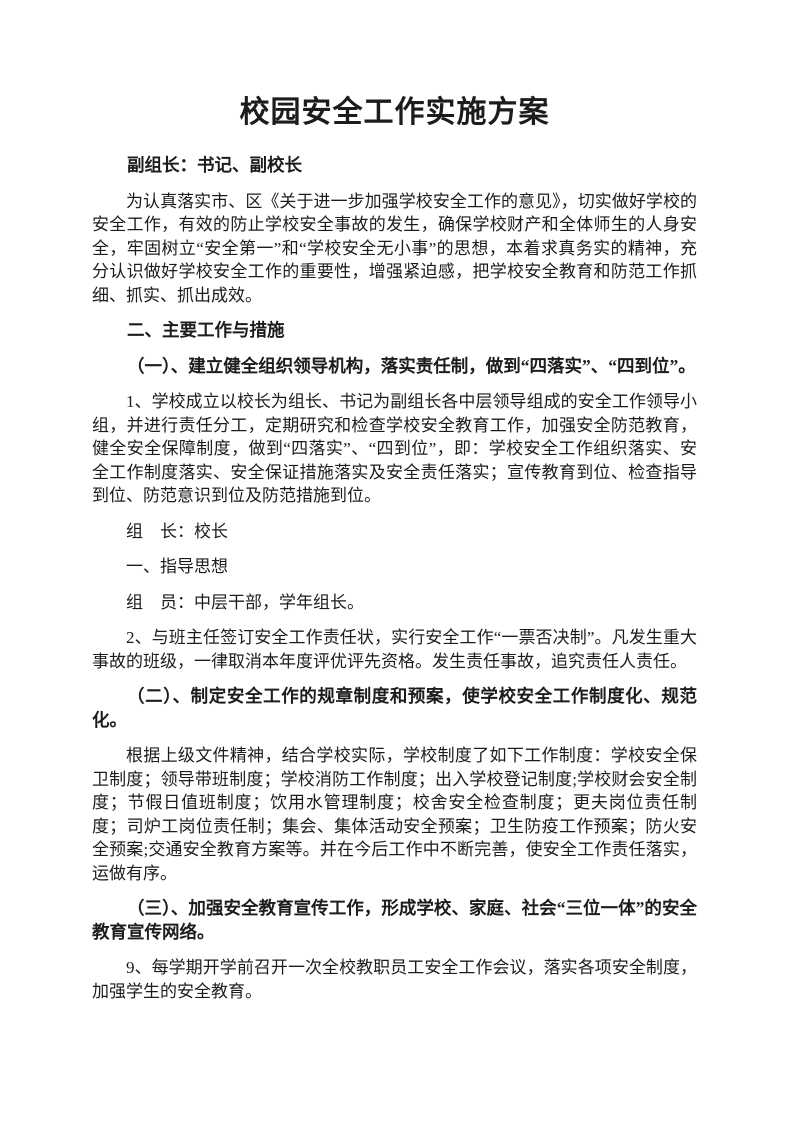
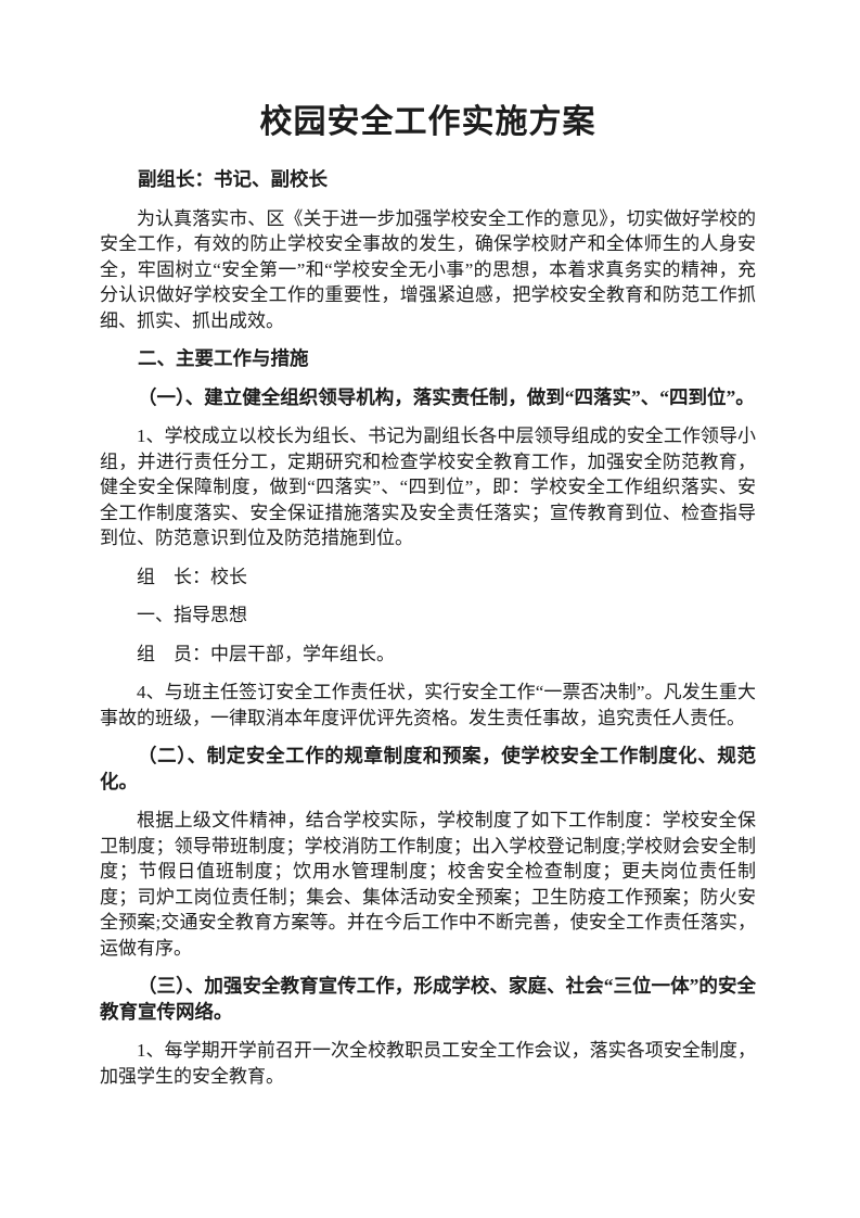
  校园安全工作实施方案
  副组长：书记、副校长
  为认真落实市、区《关于进一步加强学校安全工作的意见》，切实做好学校的安全工作，有效的防止学校安全事故的发生，确保学校财产和全体师生的人身安全，牢固树立“安全第一”和“学校安全无小事”的思想，本着求真务实的精神，充分认识做好学校安全工作的重要性，增强紧迫感，把学校安全教育和防范工作抓细、抓实、抓出成效。
  二、主要工作与措施
  （一）、建立健全组织领导机构，落实责任制，做到“四落实”、“四到位”。
  1、学校成立以校长为组长、书记为副组长各中层领导组成的安全工作领导小组，并进行责任分工，定期研究和检查学校安全教育工作，加强安全防范教育，健全安全保障制度，做到“四落实”、“四到位”，即：学校安全工作组织落实、安全工作制度落实、安全保证措施落实及安全责任落实；宣传教育到位、检查指导到位、防范意识到位及防范措施到位。
  组 长：校长
  一、指导思想
  组 员：中层干部，学年组长。
- 2、与班主任签订安全工作责任状，实行安全工作“一票否决制”。凡发生重大事故的班级，一律取消本年度评优评先资格。发生责任事故，追究责任人责任。
+ 4、与班主任签订安全工作责任状，实行安全工作“一票否决制”。凡发生重大事故的班级，一律取消本年度评优评先资格。发生责任事故，追究责任人责任。
  （二）、制定安全工作的规章制度和预案，使学校安全工作制度化、规范化。
  根据上级文件精神，结合学校实际，学校制度了如下工作制度：学校安全保卫制度；领导带班制度；学校消防工作制度；出入学校登记制度;学校财会安全制度；节假日值班制度；饮用水管理制度；校舍安全检查制度；更夫岗位责任制度；司炉工岗位责任制；集会、集体活动安全预案；卫生防疫工作预案；防火安全预案;交通安全教育方案等。并在今后工作中不断完善，使安全工作责任落实，运做有序。
  （三）、加强安全教育宣传工作，形成学校、家庭、社会“三位一体”的安全教育宣传网络。
- 9、每学期开学前召开一次全校教职员工安全工作会议，落实各项安全制度，加强学生的安全教育。
+ 1、每学期开学前召开一次全校教职员工安全工作会议，落实各项安全制度，加强学生的安全教育。
